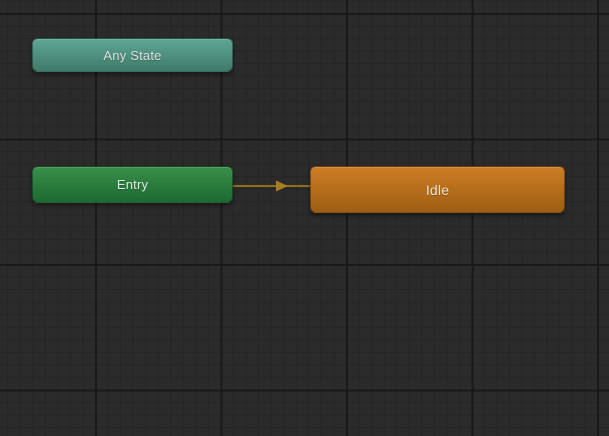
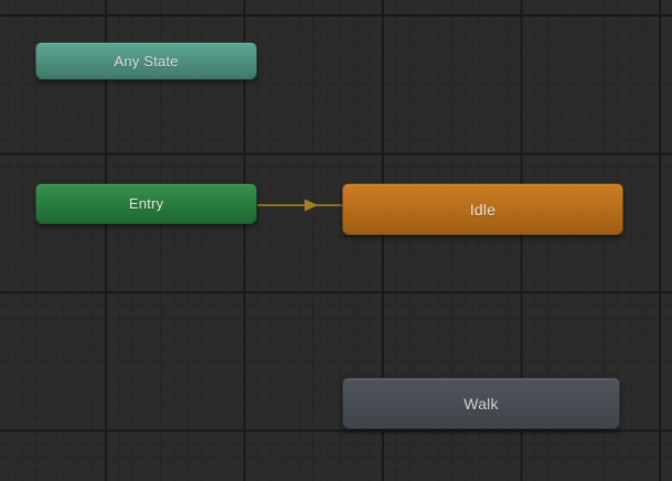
  Any State
  Entry
  Idle
+ Walk
